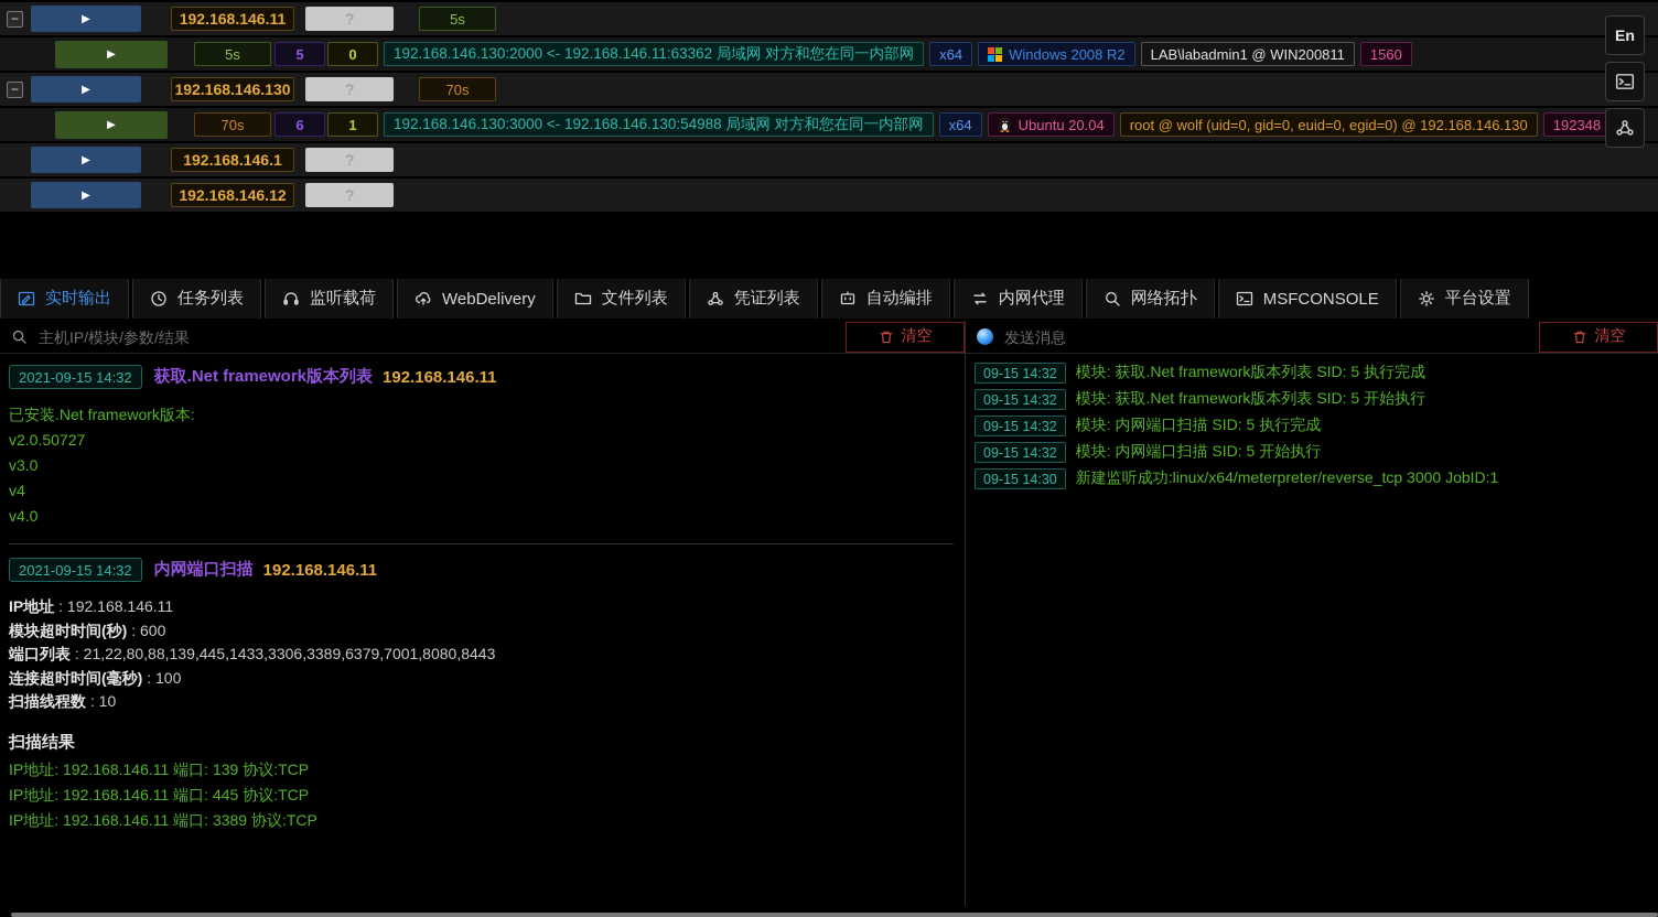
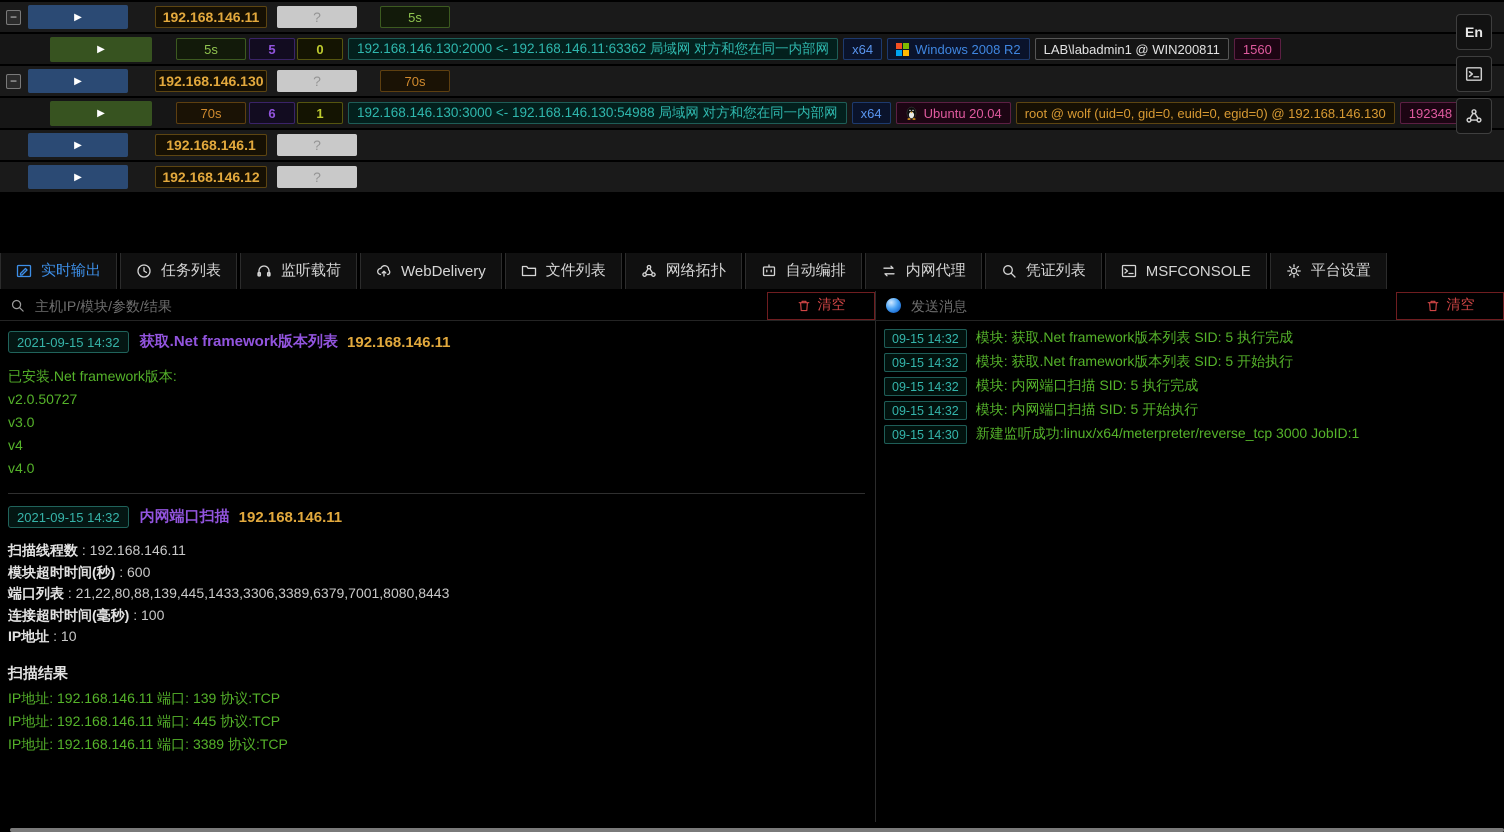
  En
  −
  ▶
  192.168.146.11
  ?
  5s
  ▶
  5s
  5
  0
  192.168.146.130:2000 <- 192.168.146.11:63362 局域网 对方和您在同一内部网
  x64
  Windows 2008 R2
  LAB\labadmin1 @ WIN200811
  1560
  −
  ▶
  192.168.146.130
  ?
  70s
  ▶
  70s
  6
  1
  192.168.146.130:3000 <- 192.168.146.130:54988 局域网 对方和您在同一内部网
  x64
  Ubuntu 20.04
  root @ wolf (uid=0, gid=0, euid=0, egid=0) @ 192.168.146.130
  192348
  ▶
  192.168.146.1
  ?
  ▶
  192.168.146.12
  ?
  实时输出
  任务列表
  监听载荷
  WebDelivery
  文件列表
- 凭证列表
+ 网络拓扑
  自动编排
  内网代理
- 网络拓扑
+ 凭证列表
  MSFCONSOLE
  平台设置
  主机IP/模块/参数/结果
  清空
  发送消息
  清空
  2021-09-15 14:32
  获取.Net framework版本列表
  192.168.146.11
  已安装.Net framework版本:
  v2.0.50727
  v3.0
  v4
  v4.0
  2021-09-15 14:32
  内网端口扫描
  192.168.146.11
- IP地址 192.168.146.11
+ 扫描线程数 192.168.146.11
  模块超时时间(秒) 600
  端口列表 21,22,80,88,139,445,1433,3306,3389,6379,7001,8080,8443
  连接超时时间(毫秒) 100
- 扫描线程数 10
+ IP地址 10
  扫描结果
  IP地址: 192.168.146.11 端口: 139 协议:TCP
  IP地址: 192.168.146.11 端口: 445 协议:TCP
  IP地址: 192.168.146.11 端口: 3389 协议:TCP
  09-15 14:32
  模块: 获取.Net framework版本列表 SID: 5 执行完成
  09-15 14:32
  模块: 获取.Net framework版本列表 SID: 5 开始执行
  09-15 14:32
  模块: 内网端口扫描 SID: 5 执行完成
  09-15 14:32
  模块: 内网端口扫描 SID: 5 开始执行
  09-15 14:30
  新建监听成功:linux/x64/meterpreter/reverse_tcp 3000 JobID:1
